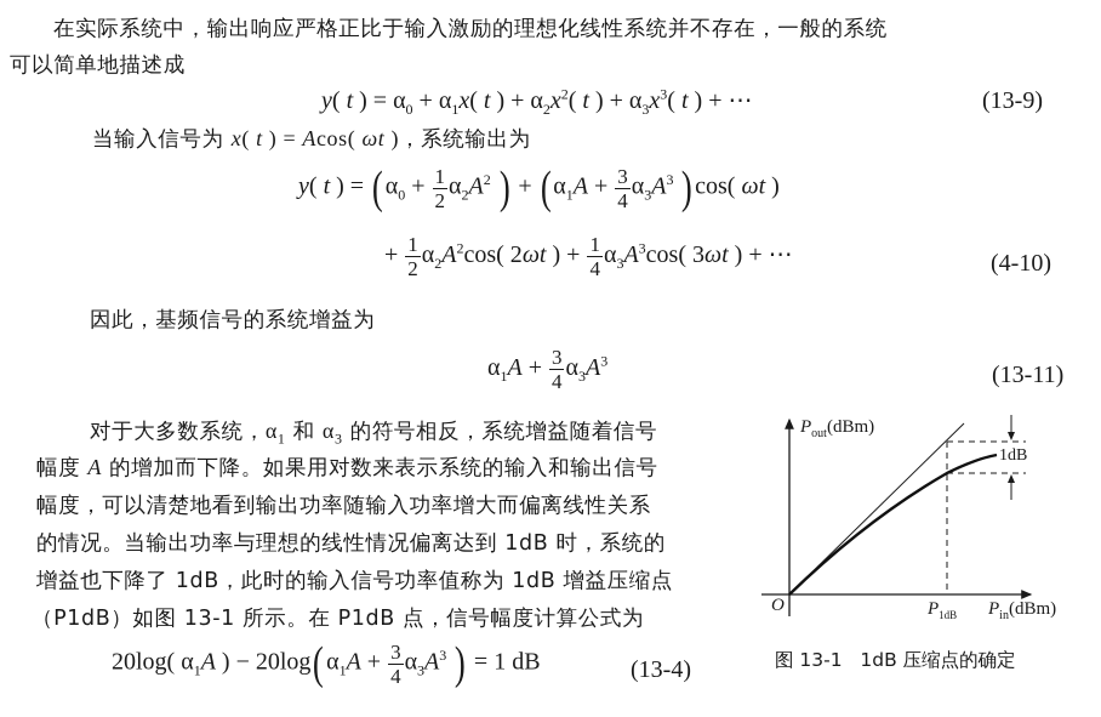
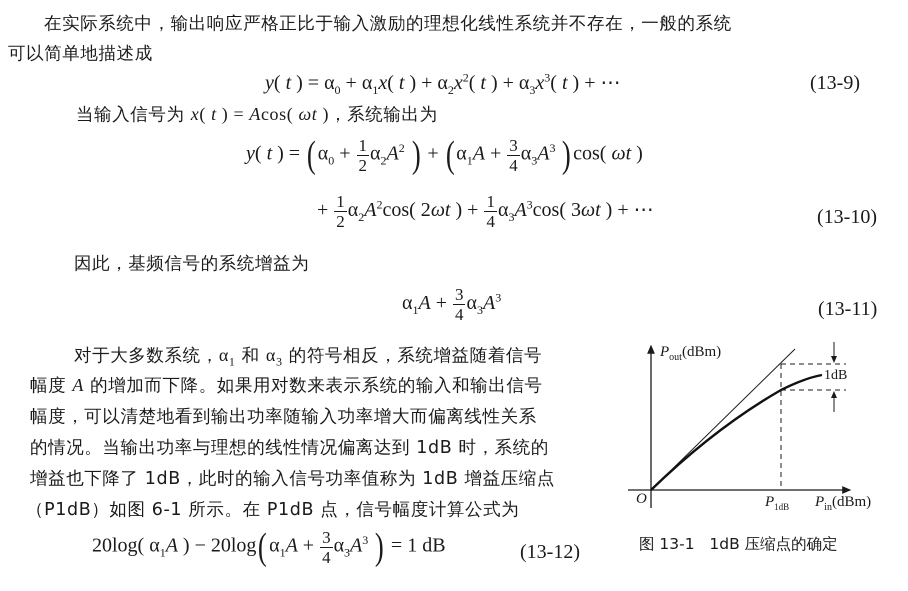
  在实际系统中，输出响应严格正比于输入激励的理想化线性系统并不存在，一般的系统
  可以简单地描述成
  y( t ) = α0 + α1x( t ) + α2x2( t ) + α3x3( t ) + ⋯
  (13-9)
  当输入信号为 x( t ) = Acos( ωt )，系统输出为
  y( t ) = (α0 +
  1
  2
  α2A2 ) + (α1A +
  3
  4
  α3A3 )cos( ωt )
  +
  1
  2
  α2A2cos( 2ωt ) +
  1
  4
  α3A3cos( 3ωt ) + ⋯
- (4-10)
+ (13-10)
  因此，基频信号的系统增益为
  α1A +
  3
  4
  α3A3
  (13-11)
  对于大多数系统，α1 和 α3 的符号相反，系统增益随着信号
  幅度 A 的增加而下降。如果用对数来表示系统的输入和输出信号
  幅度，可以清楚地看到输出功率随输入功率增大而偏离线性关系
  的情况。当输出功率与理想的线性情况偏离达到 1dB 时，系统的
  增益也下降了 1dB，此时的输入信号功率值称为 1dB 增益压缩点
- （P1dB）如图 13-1 所示。在 P1dB 点，信号幅度计算公式为
+ （P1dB）如图 6-1 所示。在 P1dB 点，信号幅度计算公式为
  20log( α1A ) − 20log(α1A +
  3
  4
  α3A3 ) = 1 dB
- (13-4)
+ (13-12)
  Pout(dBm)
  1dB
  O
  P1dB
  Pin(dBm)
  图 13-1 1dB 压缩点的确定
